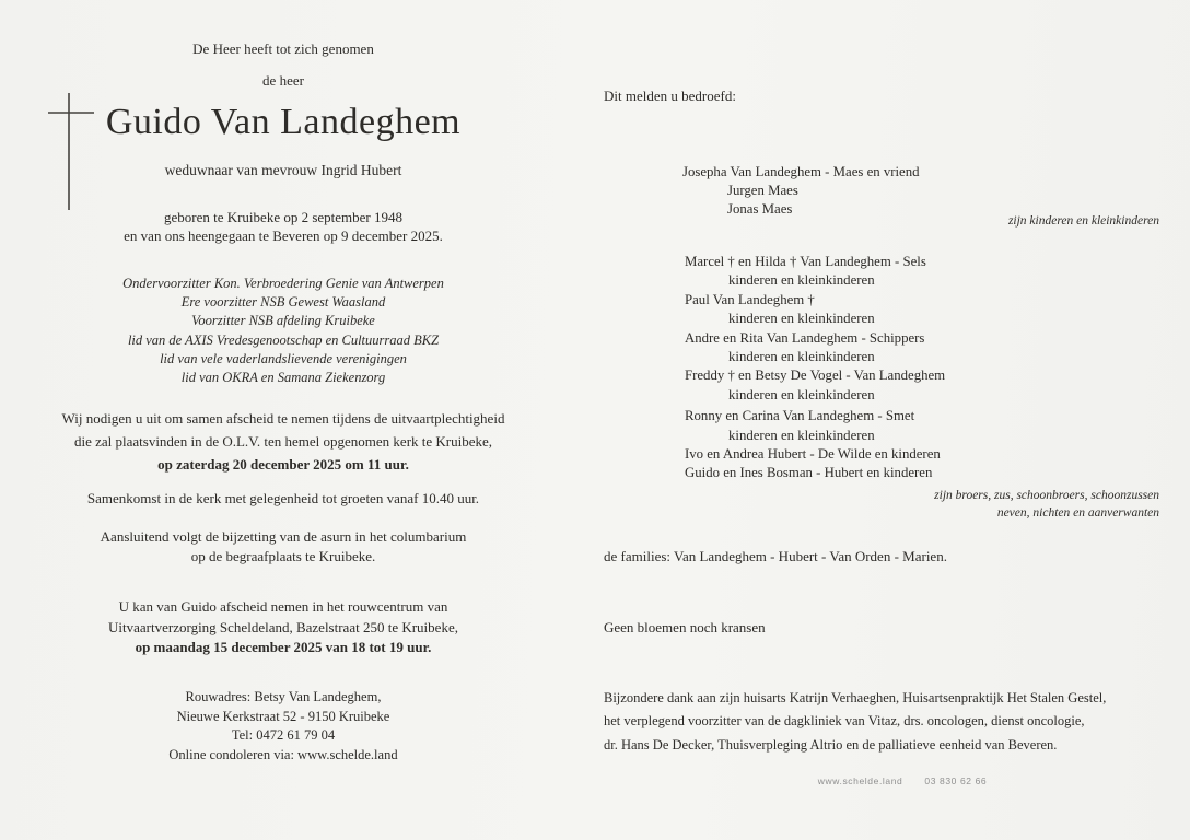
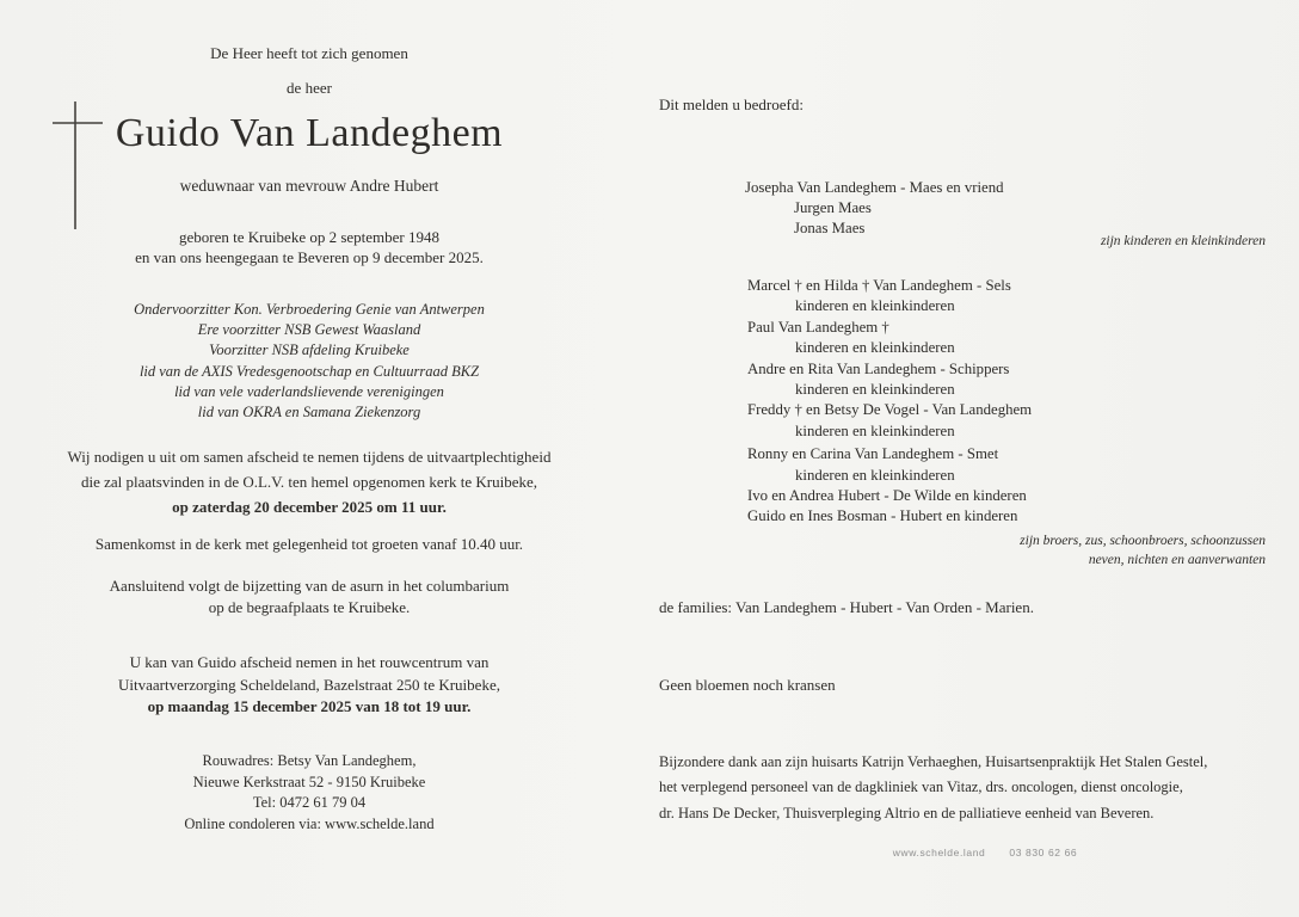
  De Heer heeft tot zich genomen
  de heer
  Guido Van Landeghem
- weduwnaar van mevrouw Ingrid Hubert
+ weduwnaar van mevrouw Andre Hubert
  geboren te Kruibeke op 2 september 1948
  en van ons heengegaan te Beveren op 9 december 2025.
  Ondervoorzitter Kon. Verbroedering Genie van Antwerpen
  Ere voorzitter NSB Gewest Waasland
  Voorzitter NSB afdeling Kruibeke
  lid van de AXIS Vredesgenootschap en Cultuurraad BKZ
  lid van vele vaderlandslievende verenigingen
  lid van OKRA en Samana Ziekenzorg
  Wij nodigen u uit om samen afscheid te nemen tijdens de uitvaartplechtigheid
  die zal plaatsvinden in de O.L.V. ten hemel opgenomen kerk te Kruibeke,
  op zaterdag 20 december 2025 om 11 uur.
  Samenkomst in de kerk met gelegenheid tot groeten vanaf 10.40 uur.
  Aansluitend volgt de bijzetting van de asurn in het columbarium
  op de begraafplaats te Kruibeke.
  U kan van Guido afscheid nemen in het rouwcentrum van
  Uitvaartverzorging Scheldeland, Bazelstraat 250 te Kruibeke,
  op maandag 15 december 2025 van 18 tot 19 uur.
  Rouwadres: Betsy Van Landeghem,
  Nieuwe Kerkstraat 52 - 9150 Kruibeke
  Tel: 0472 61 79 04
  Online condoleren via: www.schelde.land
  Dit melden u bedroefd:
  Josepha Van Landeghem - Maes en vriend
  Jurgen Maes
  Jonas Maes
  zijn kinderen en kleinkinderen
  Marcel † en Hilda † Van Landeghem - Sels
  kinderen en kleinkinderen
  Paul Van Landeghem †
  kinderen en kleinkinderen
  Andre en Rita Van Landeghem - Schippers
  kinderen en kleinkinderen
  Freddy † en Betsy De Vogel - Van Landeghem
  kinderen en kleinkinderen
  Ronny en Carina Van Landeghem - Smet
  kinderen en kleinkinderen
  Ivo en Andrea Hubert - De Wilde en kinderen
  Guido en Ines Bosman - Hubert en kinderen
  zijn broers, zus, schoonbroers, schoonzussen
  neven, nichten en aanverwanten
  de families: Van Landeghem - Hubert - Van Orden - Marien.
  Geen bloemen noch kransen
  Bijzondere dank aan zijn huisarts Katrijn Verhaeghen, Huisartsenpraktijk Het Stalen Gestel,
- het verplegend voorzitter van de dagkliniek van Vitaz, drs. oncologen, dienst oncologie,
+ het verplegend personeel van de dagkliniek van Vitaz, drs. oncologen, dienst oncologie,
  dr. Hans De Decker, Thuisverpleging Altrio en de palliatieve eenheid van Beveren.
  www.schelde.land
  03 830 62 66
